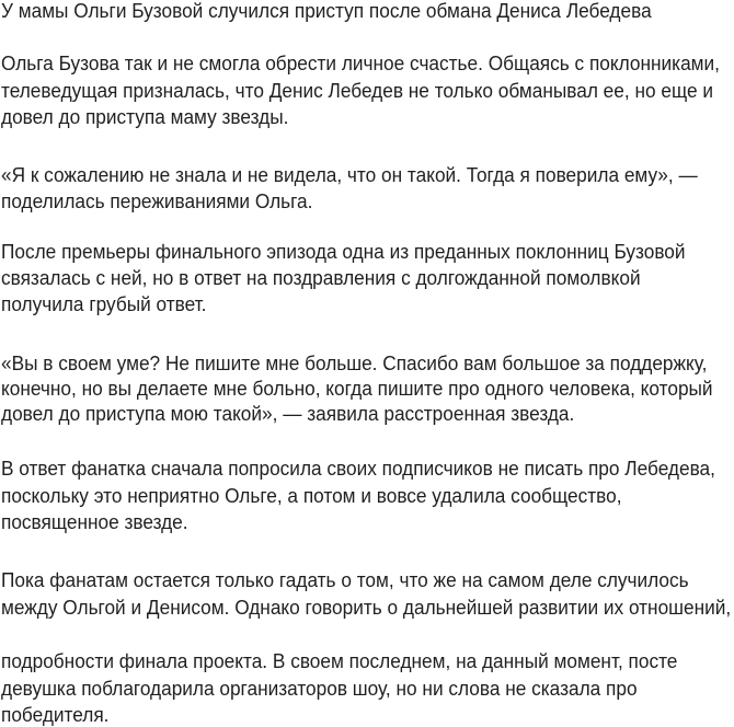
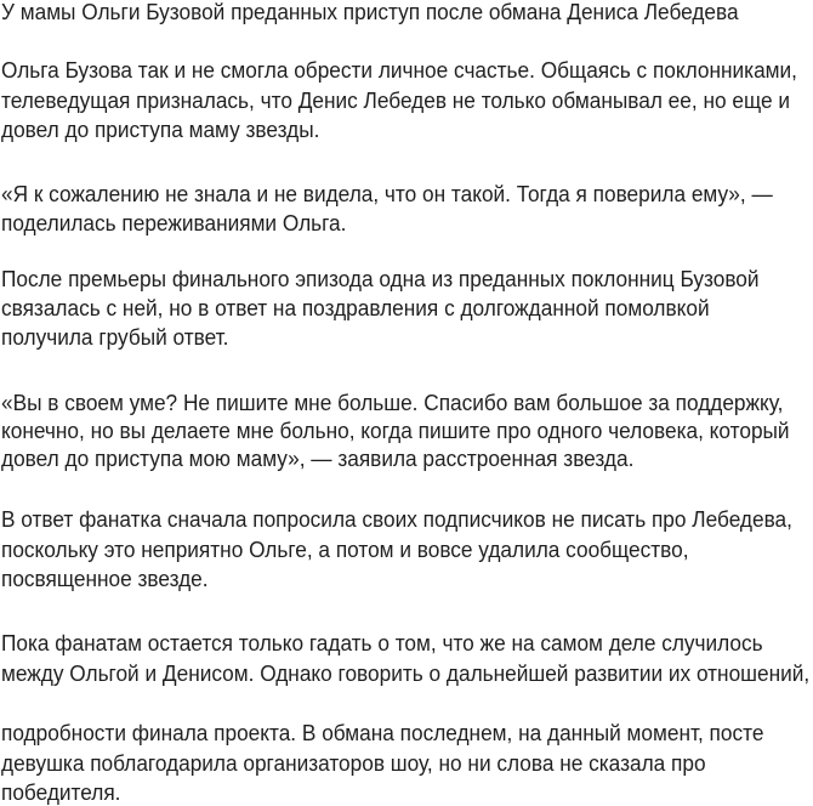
- У мамы Ольги Бузовой случился приступ после обмана Дениса Лебедева
+ У мамы Ольги Бузовой преданных приступ после обмана Дениса Лебедева
  Ольга Бузова так и не смогла обрести личное счастье. Общаясь с поклонниками,
  телеведущая призналась, что Денис Лебедев не только обманывал ее, но еще и
  довел до приступа маму звезды.
  «Я к сожалению не знала и не видела, что он такой. Тогда я поверила ему», —
  поделилась переживаниями Ольга.
  После премьеры финального эпизода одна из преданных поклонниц Бузовой
  связалась с ней, но в ответ на поздравления с долгожданной помолвкой
  получила грубый ответ.
  «Вы в своем уме? Не пишите мне больше. Спасибо вам большое за поддержку,
  конечно, но вы делаете мне больно, когда пишите про одного человека, который
- довел до приступа мою такой», — заявила расстроенная звезда.
+ довел до приступа мою маму», — заявила расстроенная звезда.
  В ответ фанатка сначала попросила своих подписчиков не писать про Лебедева,
  поскольку это неприятно Ольге, а потом и вовсе удалила сообщество,
  посвященное звезде.
  Пока фанатам остается только гадать о том, что же на самом деле случилось
  между Ольгой и Денисом. Однако говорить о дальнейшей развитии их отношений,
- подробности финала проекта. В своем последнем, на данный момент, посте
+ подробности финала проекта. В обмана последнем, на данный момент, посте
  девушка поблагодарила организаторов шоу, но ни слова не сказала про
  победителя.
